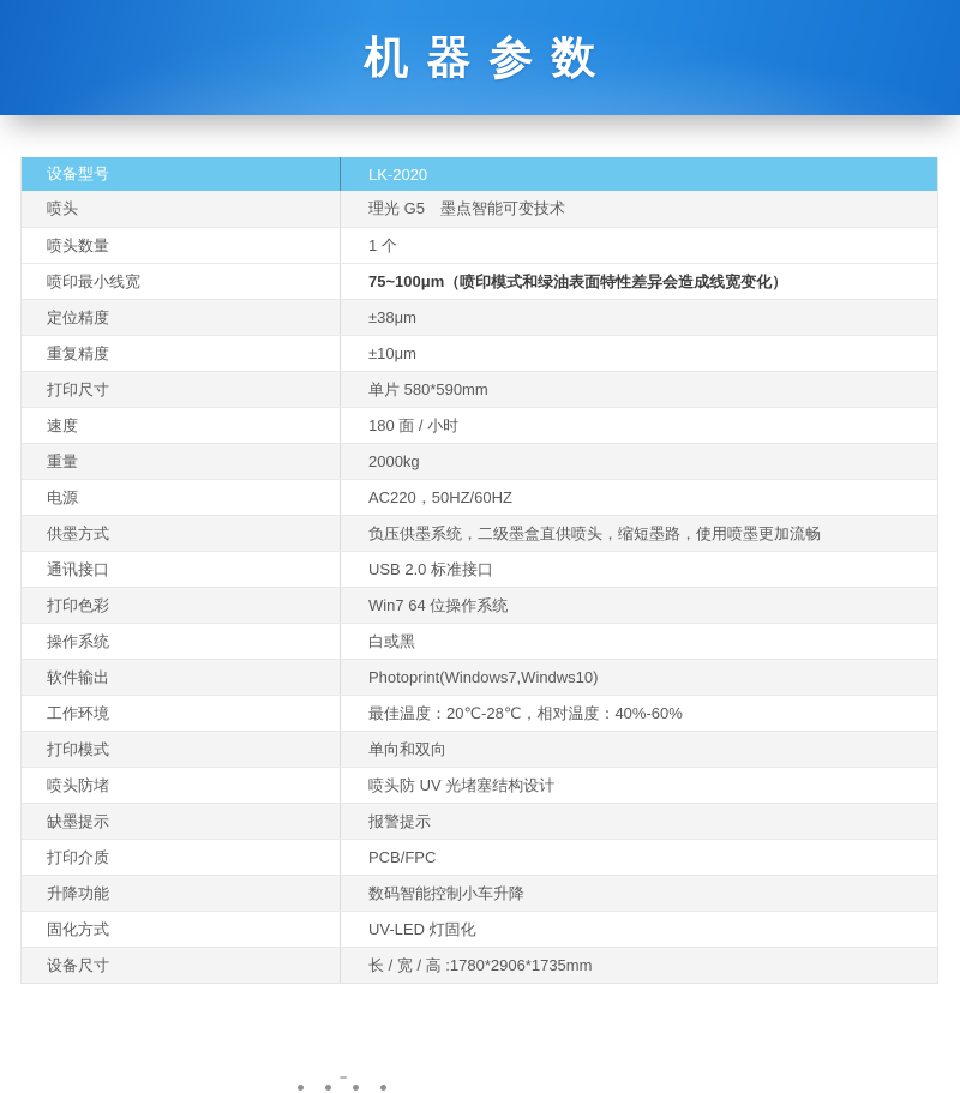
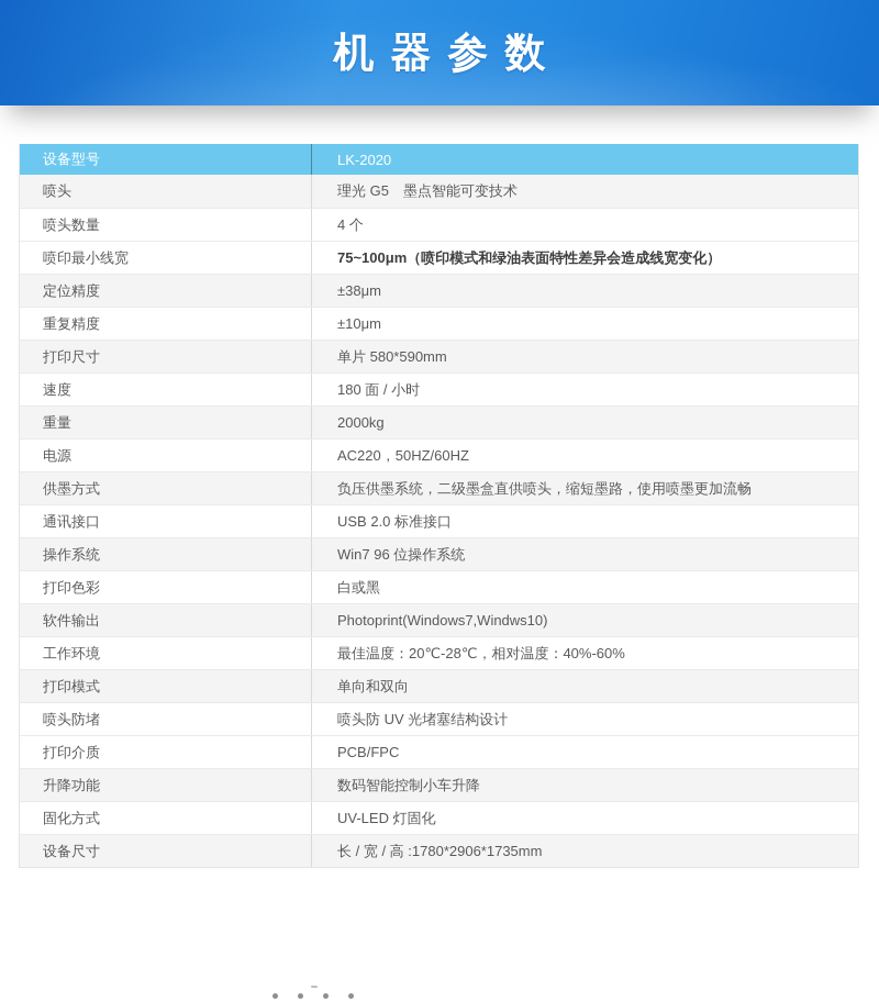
  机器参数
  设备型号
  LK-2020
  喷头
  理光 G5 墨点智能可变技术
  喷头数量
- 1 个
+ 4 个
  喷印最小线宽
  75~100μm（喷印模式和绿油表面特性差异会造成线宽变化）
  定位精度
  ±38μm
  重复精度
  ±10μm
  打印尺寸
  单片 580*590mm
  速度
  180 面 / 小时
  重量
  2000kg
  电源
  AC220，50HZ/60HZ
  供墨方式
  负压供墨系统，二级墨盒直供喷头，缩短墨路，使用喷墨更加流畅
  通讯接口
  USB 2.0 标准接口
- 打印色彩
+ 操作系统
- Win7 64 位操作系统
+ Win7 96 位操作系统
- 操作系统
+ 打印色彩
  白或黑
  软件输出
  Photoprint(Windows7,Windws10)
  工作环境
  最佳温度：20℃-28℃，相对温度：40%-60%
  打印模式
  单向和双向
  喷头防堵
  喷头防 UV 光堵塞结构设计
- 缺墨提示
- 报警提示
  打印介质
  PCB/FPC
  升降功能
  数码智能控制小车升降
  固化方式
  UV-LED 灯固化
  设备尺寸
  长 / 宽 / 高 :1780*2906*1735mm
